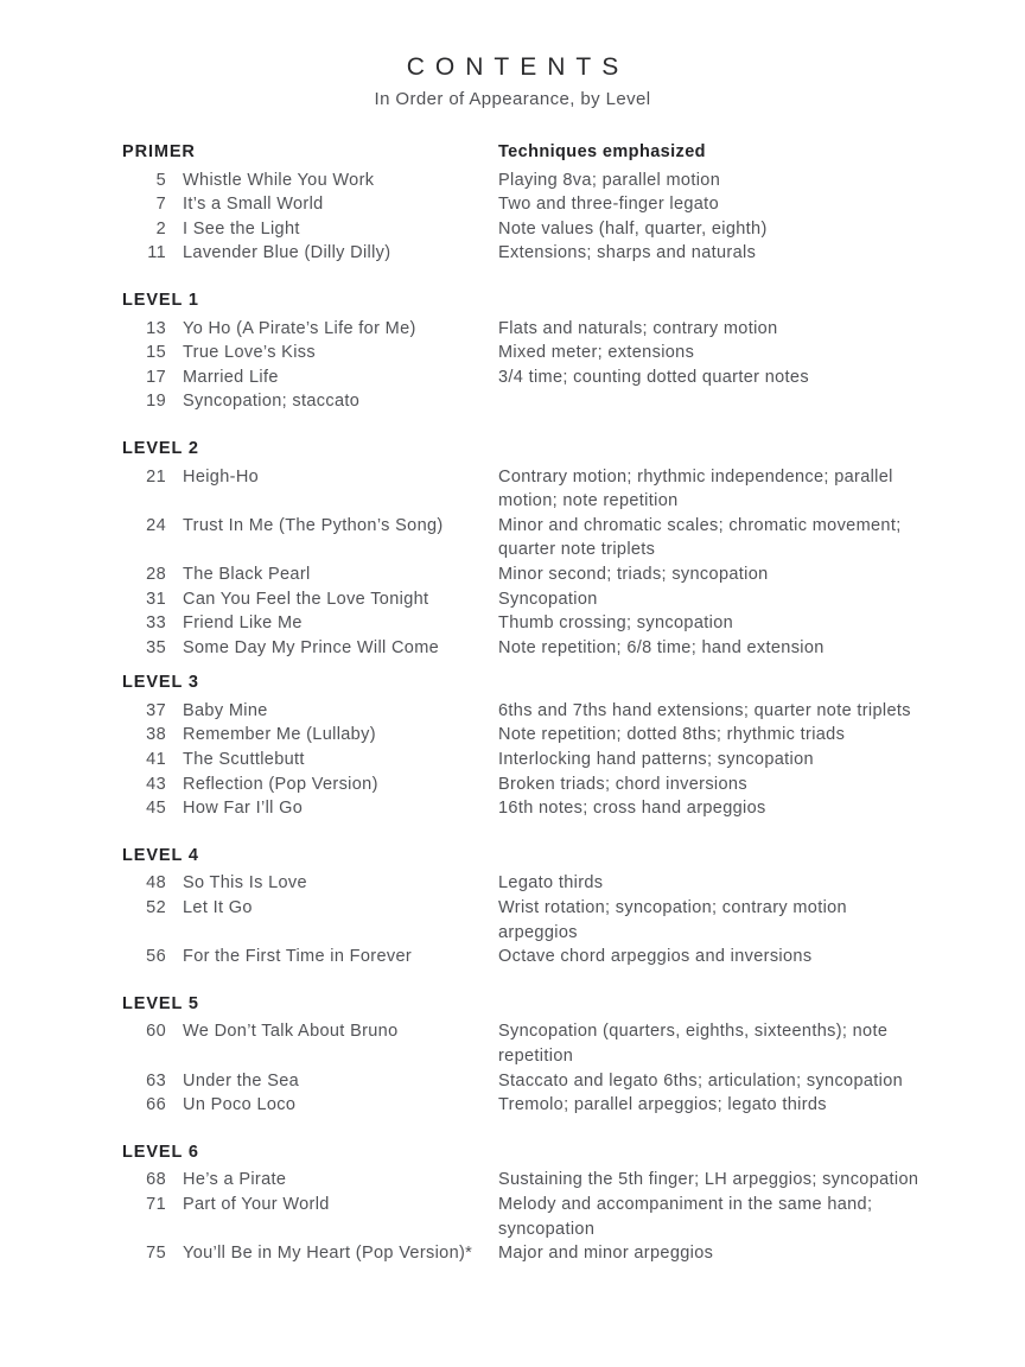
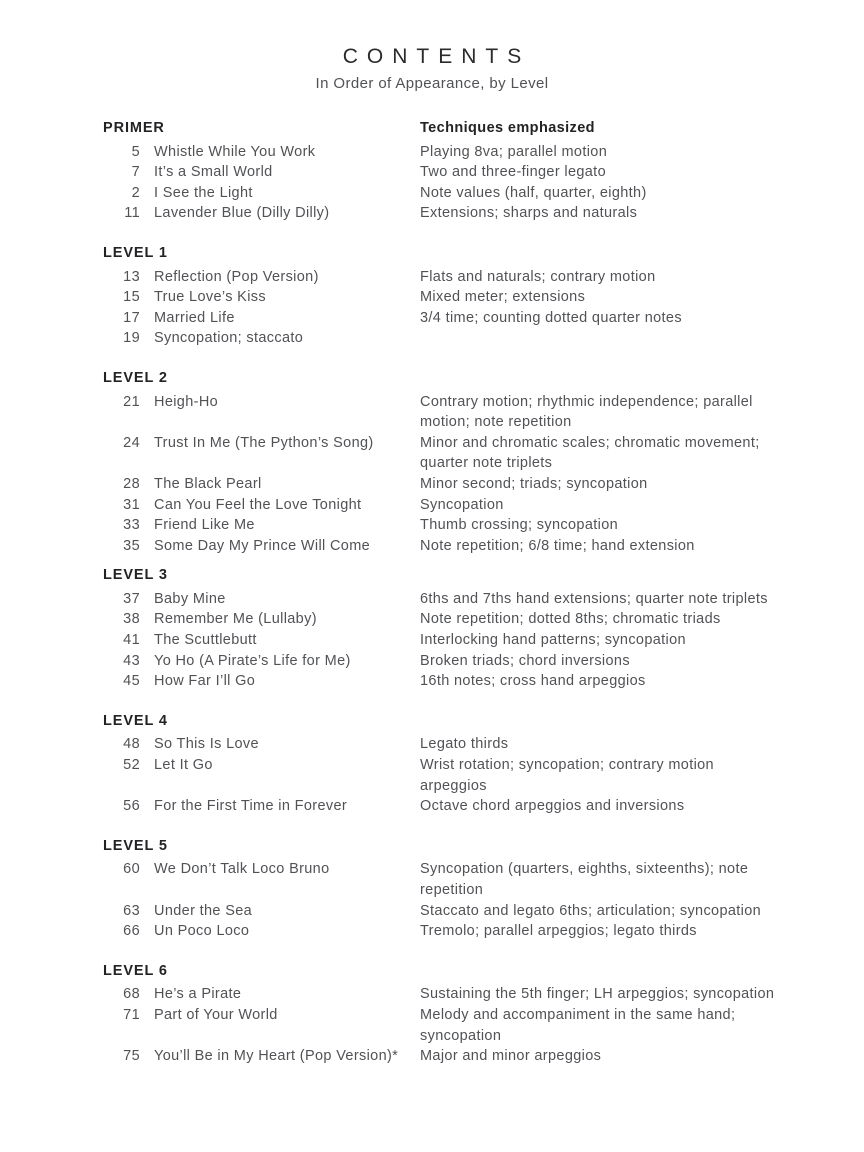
  CONTENTS
  In Order of Appearance, by Level
  PRIMER
  Techniques emphasized
  5
  Whistle While You Work
  Playing 8va; parallel motion
  7
  It’s a Small World
  Two and three-finger legato
  2
  I See the Light
  Note values (half, quarter, eighth)
  11
  Lavender Blue (Dilly Dilly)
  Extensions; sharps and naturals
  LEVEL 1
  13
- Yo Ho (A Pirate’s Life for Me)
+ Reflection (Pop Version)
  Flats and naturals; contrary motion
  15
  True Love’s Kiss
  Mixed meter; extensions
  17
  Married Life
  3/4 time; counting dotted quarter notes
  19
  Syncopation; staccato
  LEVEL 2
  21
  Heigh-Ho
  Contrary motion; rhythmic independence; parallel
  motion; note repetition
  24
  Trust In Me (The Python’s Song)
  Minor and chromatic scales; chromatic movement;
  quarter note triplets
  28
  The Black Pearl
  Minor second; triads; syncopation
  31
  Can You Feel the Love Tonight
  Syncopation
  33
  Friend Like Me
  Thumb crossing; syncopation
  35
  Some Day My Prince Will Come
  Note repetition; 6/8 time; hand extension
  LEVEL 3
  37
  Baby Mine
  6ths and 7ths hand extensions; quarter note triplets
  38
  Remember Me (Lullaby)
- Note repetition; dotted 8ths; rhythmic triads
+ Note repetition; dotted 8ths; chromatic triads
  41
  The Scuttlebutt
  Interlocking hand patterns; syncopation
  43
- Reflection (Pop Version)
+ Yo Ho (A Pirate’s Life for Me)
  Broken triads; chord inversions
  45
  How Far I’ll Go
  16th notes; cross hand arpeggios
  LEVEL 4
  48
  So This Is Love
  Legato thirds
  52
  Let It Go
  Wrist rotation; syncopation; contrary motion
  arpeggios
  56
  For the First Time in Forever
  Octave chord arpeggios and inversions
  LEVEL 5
  60
- We Don’t Talk About Bruno
+ We Don’t Talk Loco Bruno
  Syncopation (quarters, eighths, sixteenths); note
  repetition
  63
  Under the Sea
  Staccato and legato 6ths; articulation; syncopation
  66
  Un Poco Loco
  Tremolo; parallel arpeggios; legato thirds
  LEVEL 6
  68
  He’s a Pirate
  Sustaining the 5th finger; LH arpeggios; syncopation
  71
  Part of Your World
  Melody and accompaniment in the same hand;
  syncopation
  75
  You’ll Be in My Heart (Pop Version)*
  Major and minor arpeggios
